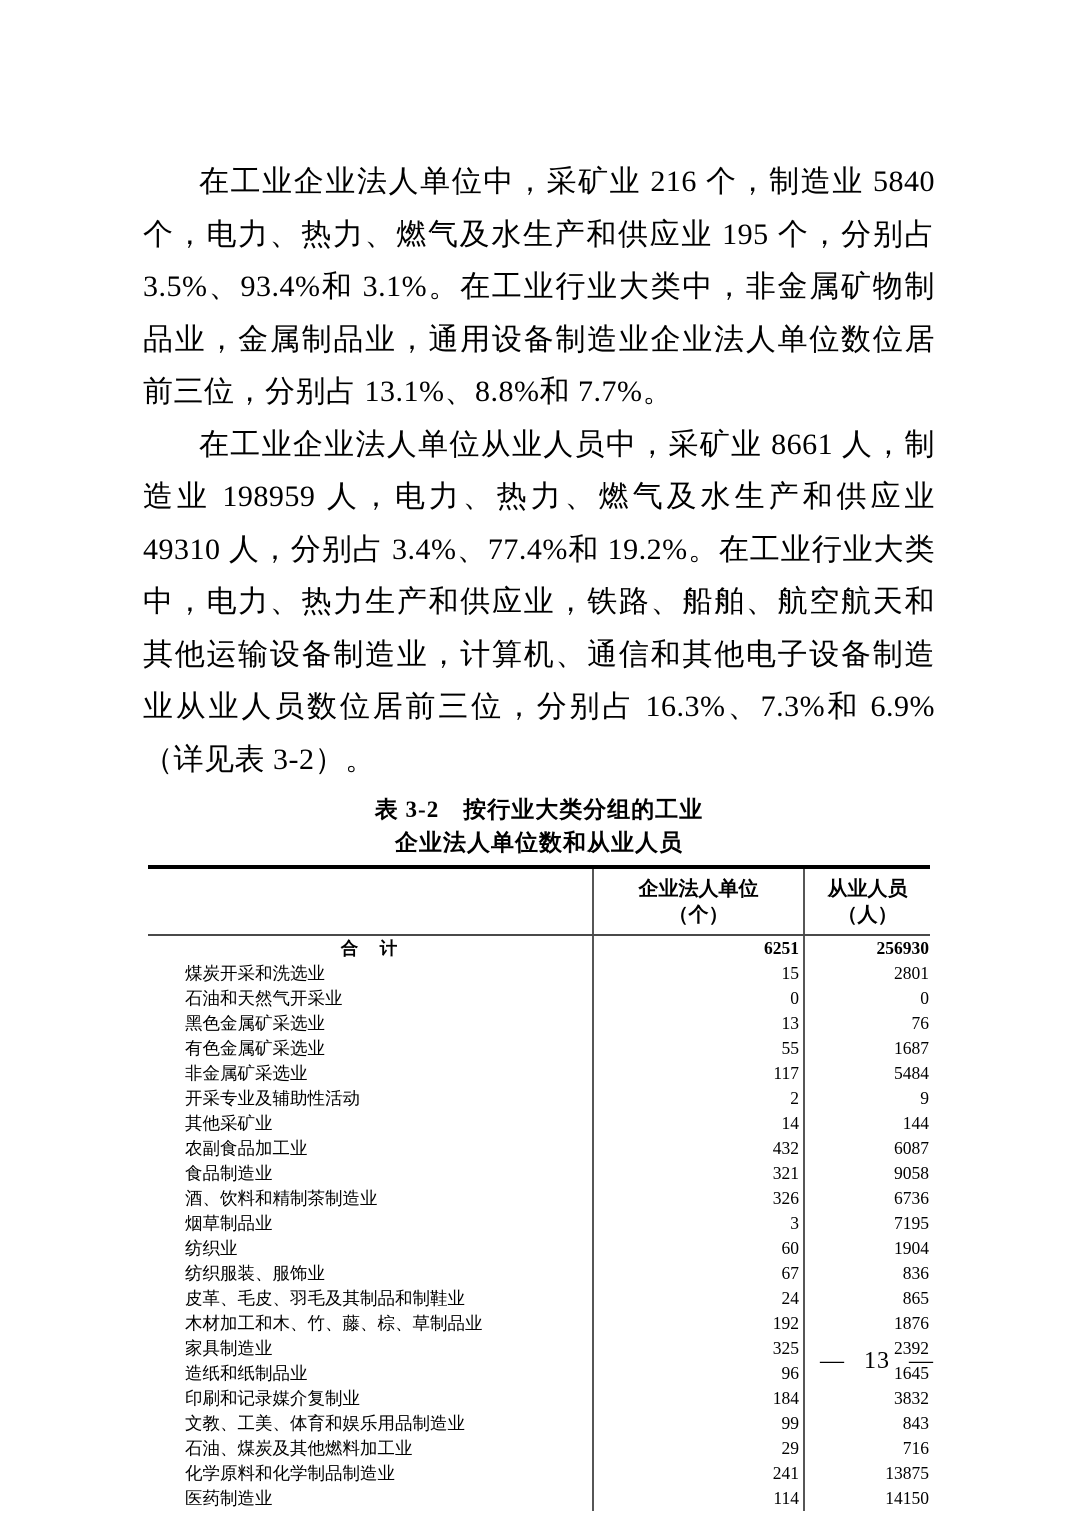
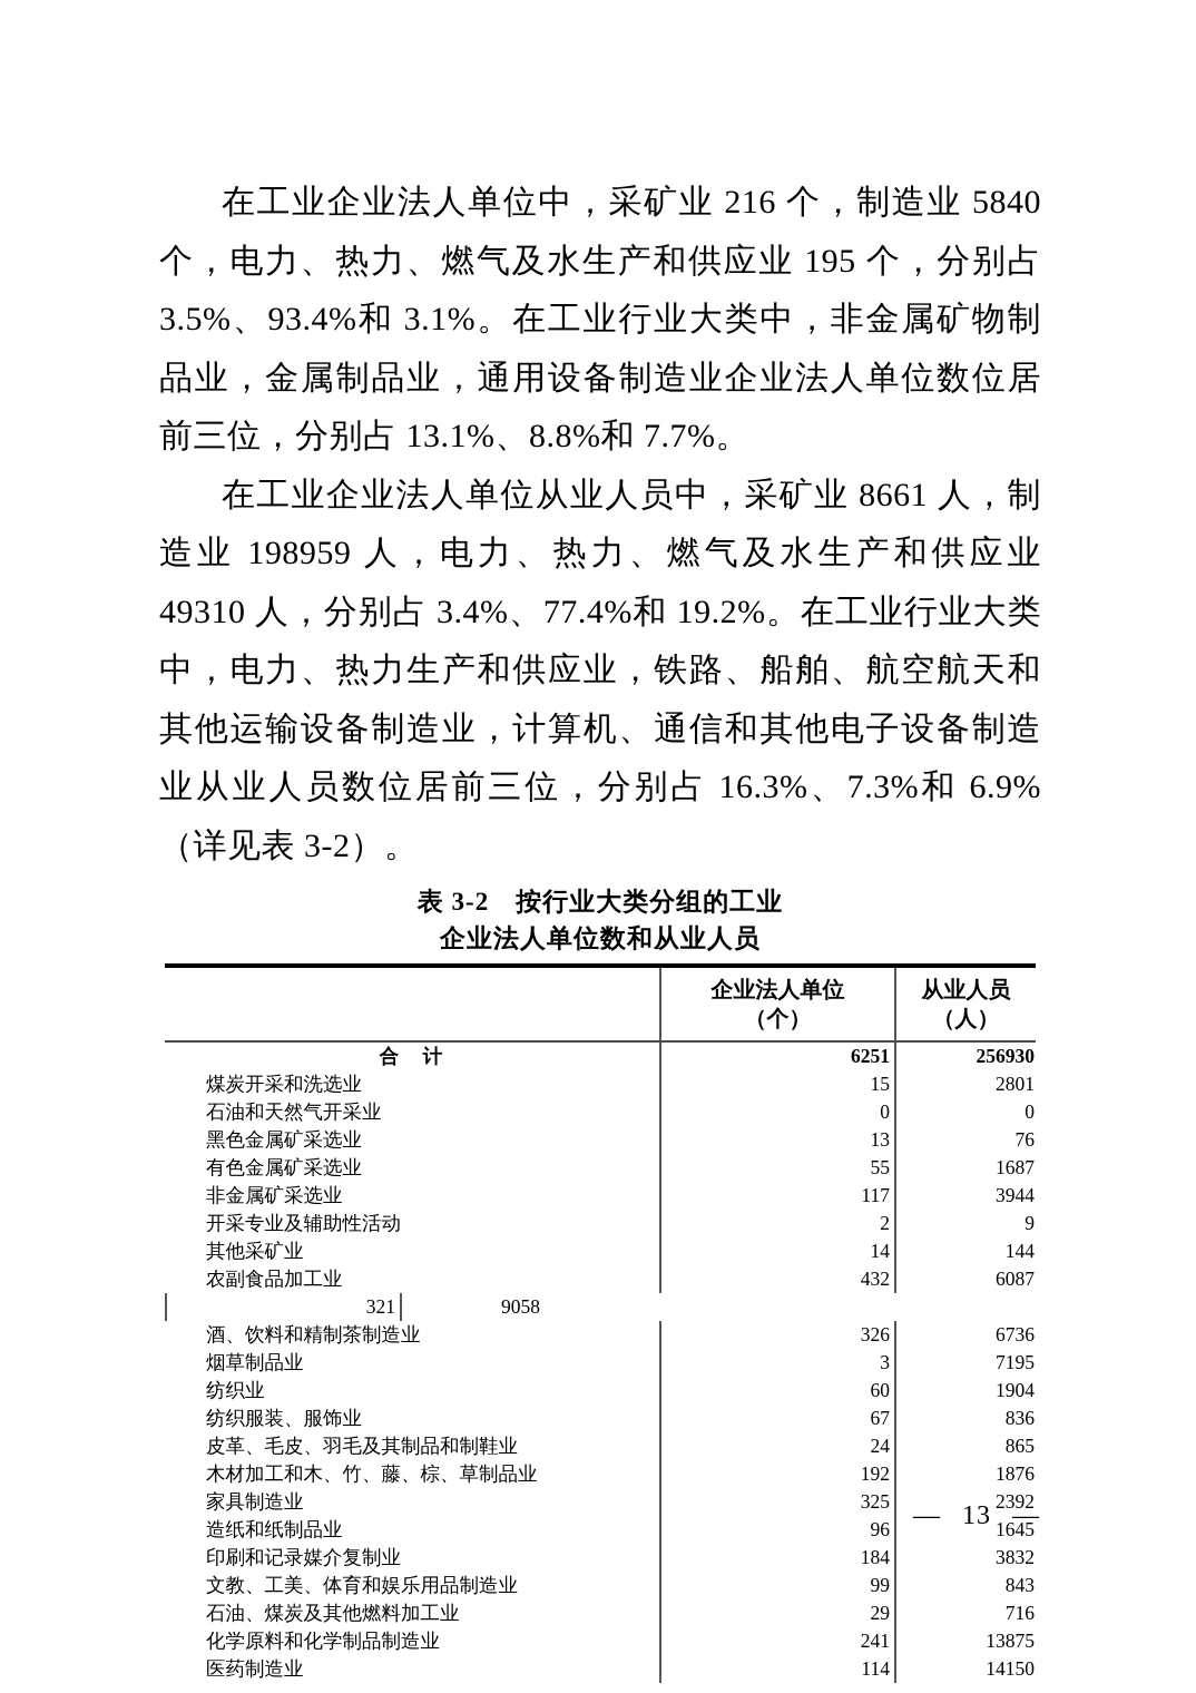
  在工业企业法人单位中，采矿业 216 个，制造业 5840 个，电力、热力、燃气及水生产和供应业 195 个，分别占 3.5%、93.4%和 3.1%。在工业行业大类中，非金属矿物制品业，金属制品业，通用设备制造业企业法人单位数位居前三位，分别占 13.1%、8.8%和 7.7%。
  在工业企业法人单位从业人员中，采矿业 8661 人，制造业 198959 人，电力、热力、燃气及水生产和供应业 49310 人，分别占 3.4%、77.4%和 19.2%。在工业行业大类中，电力、热力生产和供应业，铁路、船舶、航空航天和其他运输设备制造业，计算机、通信和其他电子设备制造业从业人员数位居前三位，分别占 16.3%、7.3%和 6.9%（详见表 3-2）。
  表 3-2 按行业大类分组的工业
  企业法人单位数和从业人员
  企业法人单位
  （个）
  从业人员
  （人）
  合 计
  6251
  256930
  煤炭开采和洗选业
  15
  2801
  石油和天然气开采业
  0
  0
  黑色金属矿采选业
  13
  76
  有色金属矿采选业
  55
  1687
  非金属矿采选业
  117
- 5484
+ 3944
  开采专业及辅助性活动
  2
  9
  其他采矿业
  14
  144
  农副食品加工业
  432
  6087
- 食品制造业
  321
  9058
  酒、饮料和精制茶制造业
  326
  6736
  烟草制品业
  3
  7195
  纺织业
  60
  1904
  纺织服装、服饰业
  67
  836
  皮革、毛皮、羽毛及其制品和制鞋业
  24
  865
  木材加工和木、竹、藤、棕、草制品业
  192
  1876
  家具制造业
  325
  2392
  造纸和纸制品业
  96
  1645
  印刷和记录媒介复制业
  184
  3832
  文教、工美、体育和娱乐用品制造业
  99
  843
  石油、煤炭及其他燃料加工业
  29
  716
  化学原料和化学制品制造业
  241
  13875
  医药制造业
  114
  14150
  — 13 —
